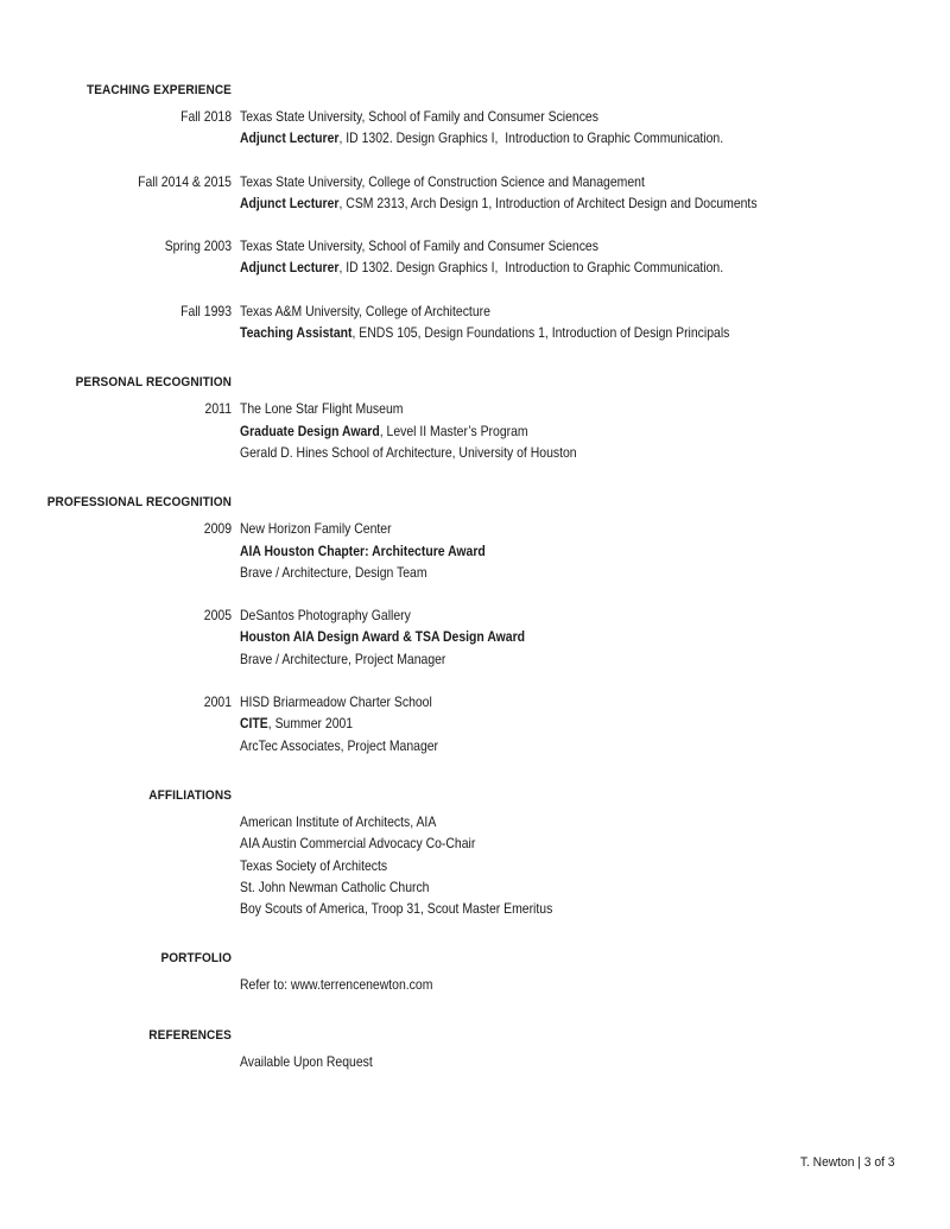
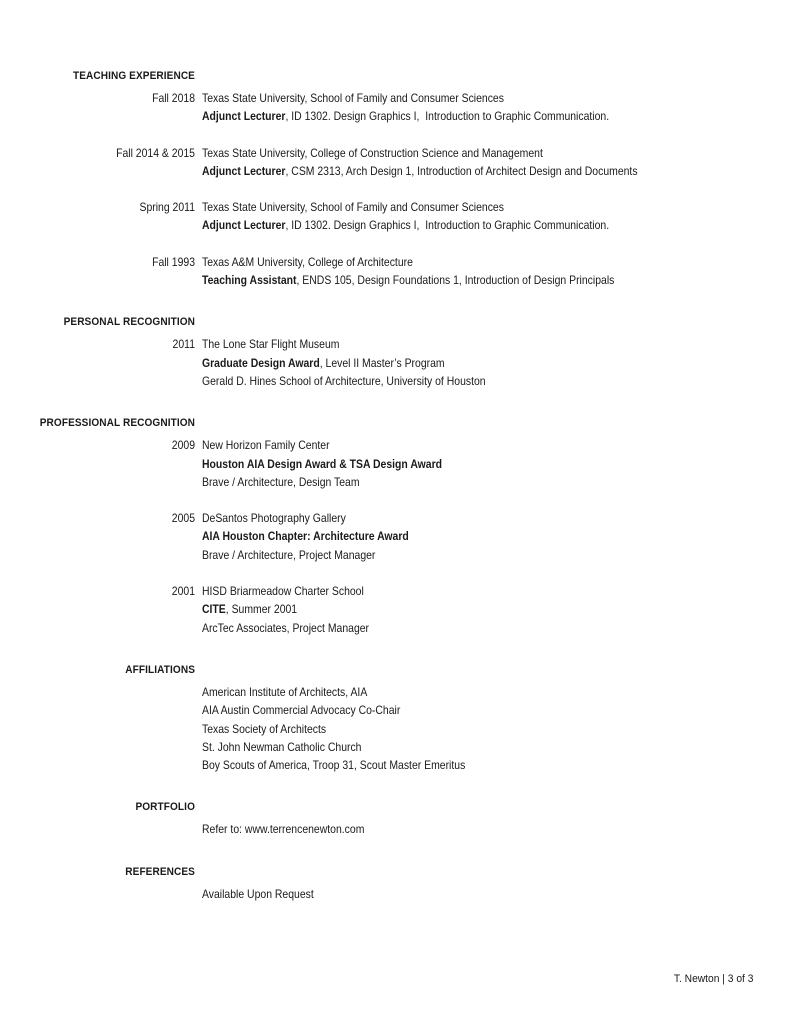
  TEACHING EXPERIENCE
  Fall 2018
  Texas State University, School of Family and Consumer Sciences
  Adjunct Lecturer, ID 1302. Design Graphics I, Introduction to Graphic Communication.
  Fall 2014 & 2015
  Texas State University, College of Construction Science and Management
  Adjunct Lecturer, CSM 2313, Arch Design 1, Introduction of Architect Design and Documents
- Spring 2003
+ Spring 2011
  Texas State University, School of Family and Consumer Sciences
  Adjunct Lecturer, ID 1302. Design Graphics I, Introduction to Graphic Communication.
  Fall 1993
  Texas A&M University, College of Architecture
  Teaching Assistant, ENDS 105, Design Foundations 1, Introduction of Design Principals
  PERSONAL RECOGNITION
  2011
  The Lone Star Flight Museum
  Graduate Design Award, Level II Master’s Program
  Gerald D. Hines School of Architecture, University of Houston
  PROFESSIONAL RECOGNITION
  2009
  New Horizon Family Center
- AIA Houston Chapter: Architecture Award
+ Houston AIA Design Award & TSA Design Award
  Brave / Architecture, Design Team
  2005
  DeSantos Photography Gallery
- Houston AIA Design Award & TSA Design Award
+ AIA Houston Chapter: Architecture Award
  Brave / Architecture, Project Manager
  2001
  HISD Briarmeadow Charter School
  CITE, Summer 2001
  ArcTec Associates, Project Manager
  AFFILIATIONS
  American Institute of Architects, AIA
  AIA Austin Commercial Advocacy Co-Chair
  Texas Society of Architects
  St. John Newman Catholic Church
  Boy Scouts of America, Troop 31, Scout Master Emeritus
  PORTFOLIO
  Refer to: www.terrencenewton.com
  REFERENCES
  Available Upon Request
  T. Newton | 3 of 3
